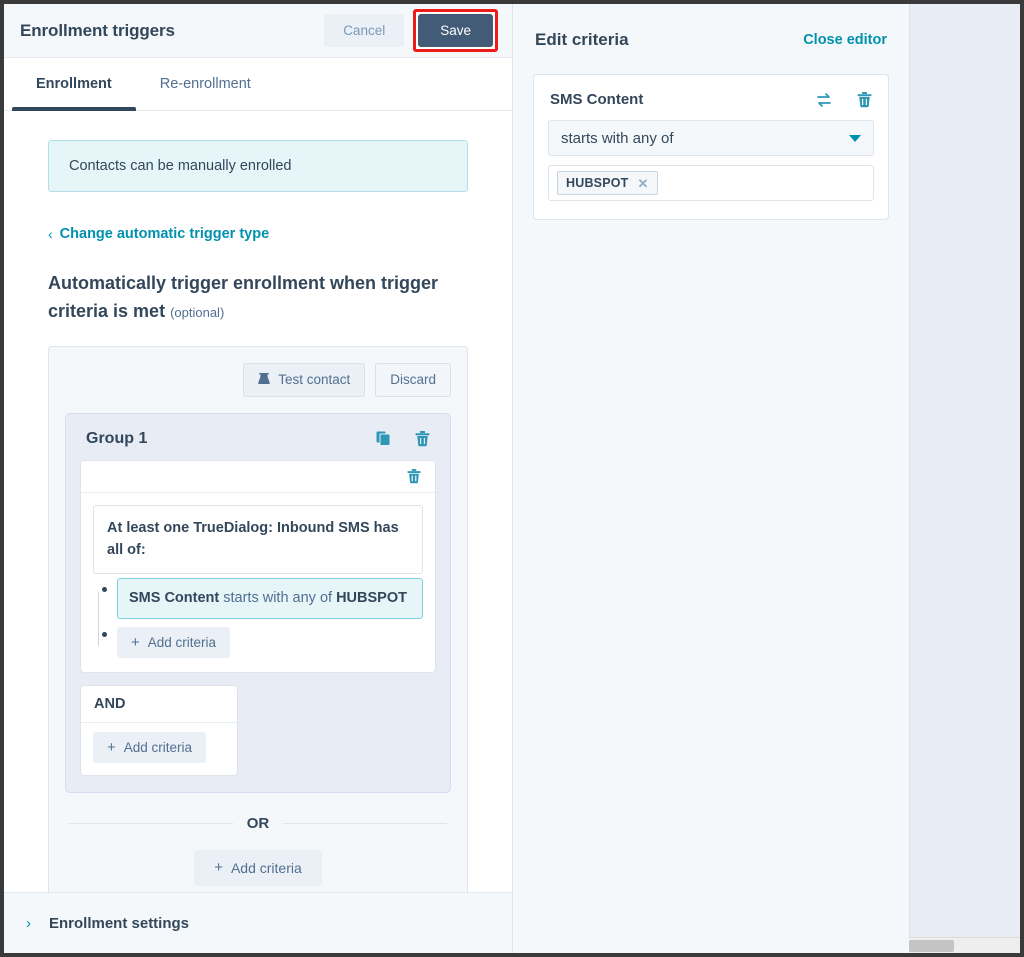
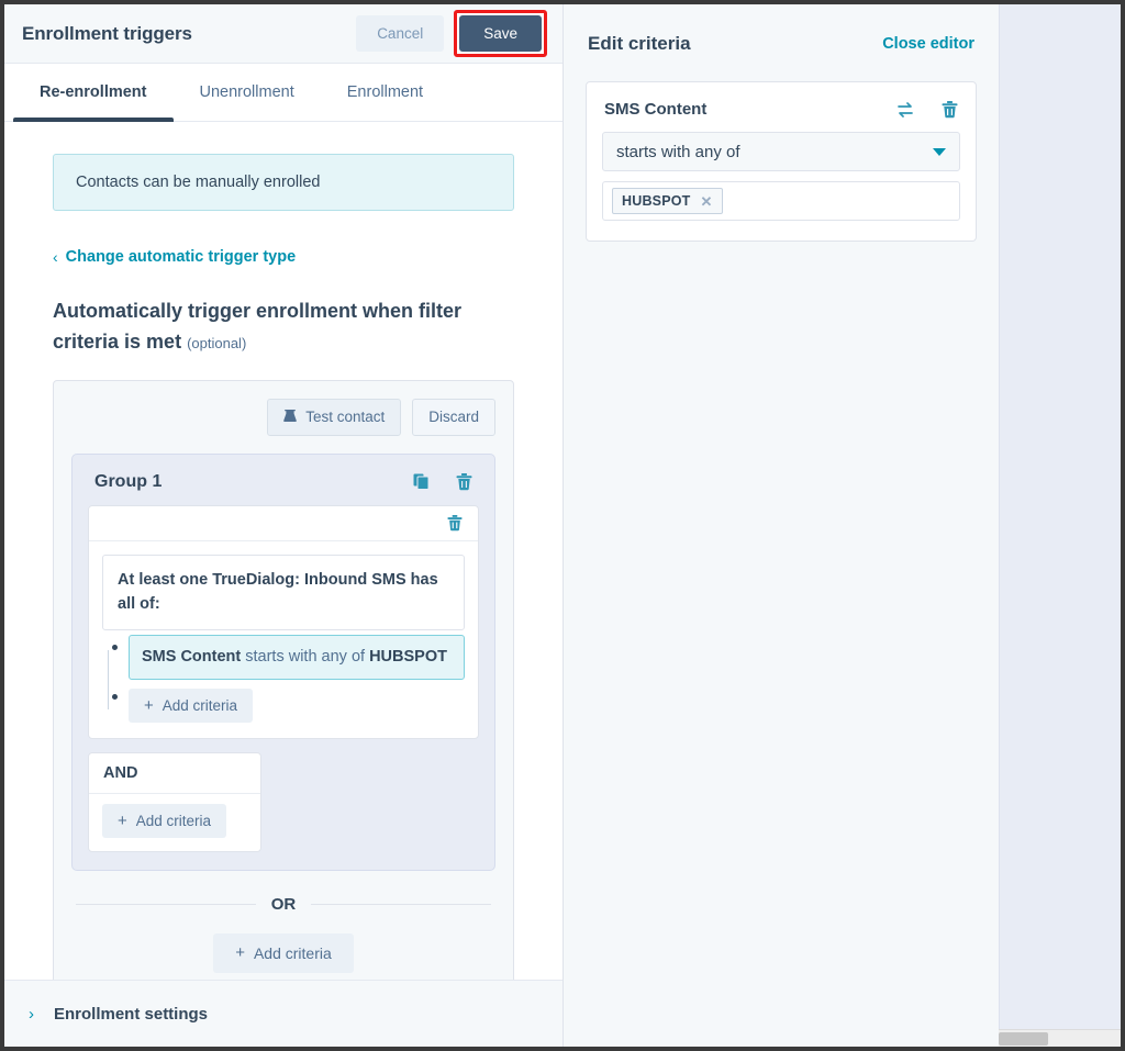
  Enrollment triggers
  Cancel
  Save
- Enrollment
+ Re-enrollment
+ Unenrollment
- Re-enrollment
+ Enrollment
  Contacts can be manually enrolled
  ‹
  Change automatic trigger type
- Automatically trigger enrollment when trigger criteria is met (optional)
+ Automatically trigger enrollment when filter criteria is met (optional)
  Test contact
  Discard
  Group 1
  At least one TrueDialog: Inbound SMS has all of:
  SMS Content starts with any of HUBSPOT
  +
  Add criteria
  AND
  +
  Add criteria
  OR
  +
  Add criteria
  ›
  Enrollment settings
  Edit criteria
  Close editor
  SMS Content
  starts with any of
  HUBSPOT
  ✕
